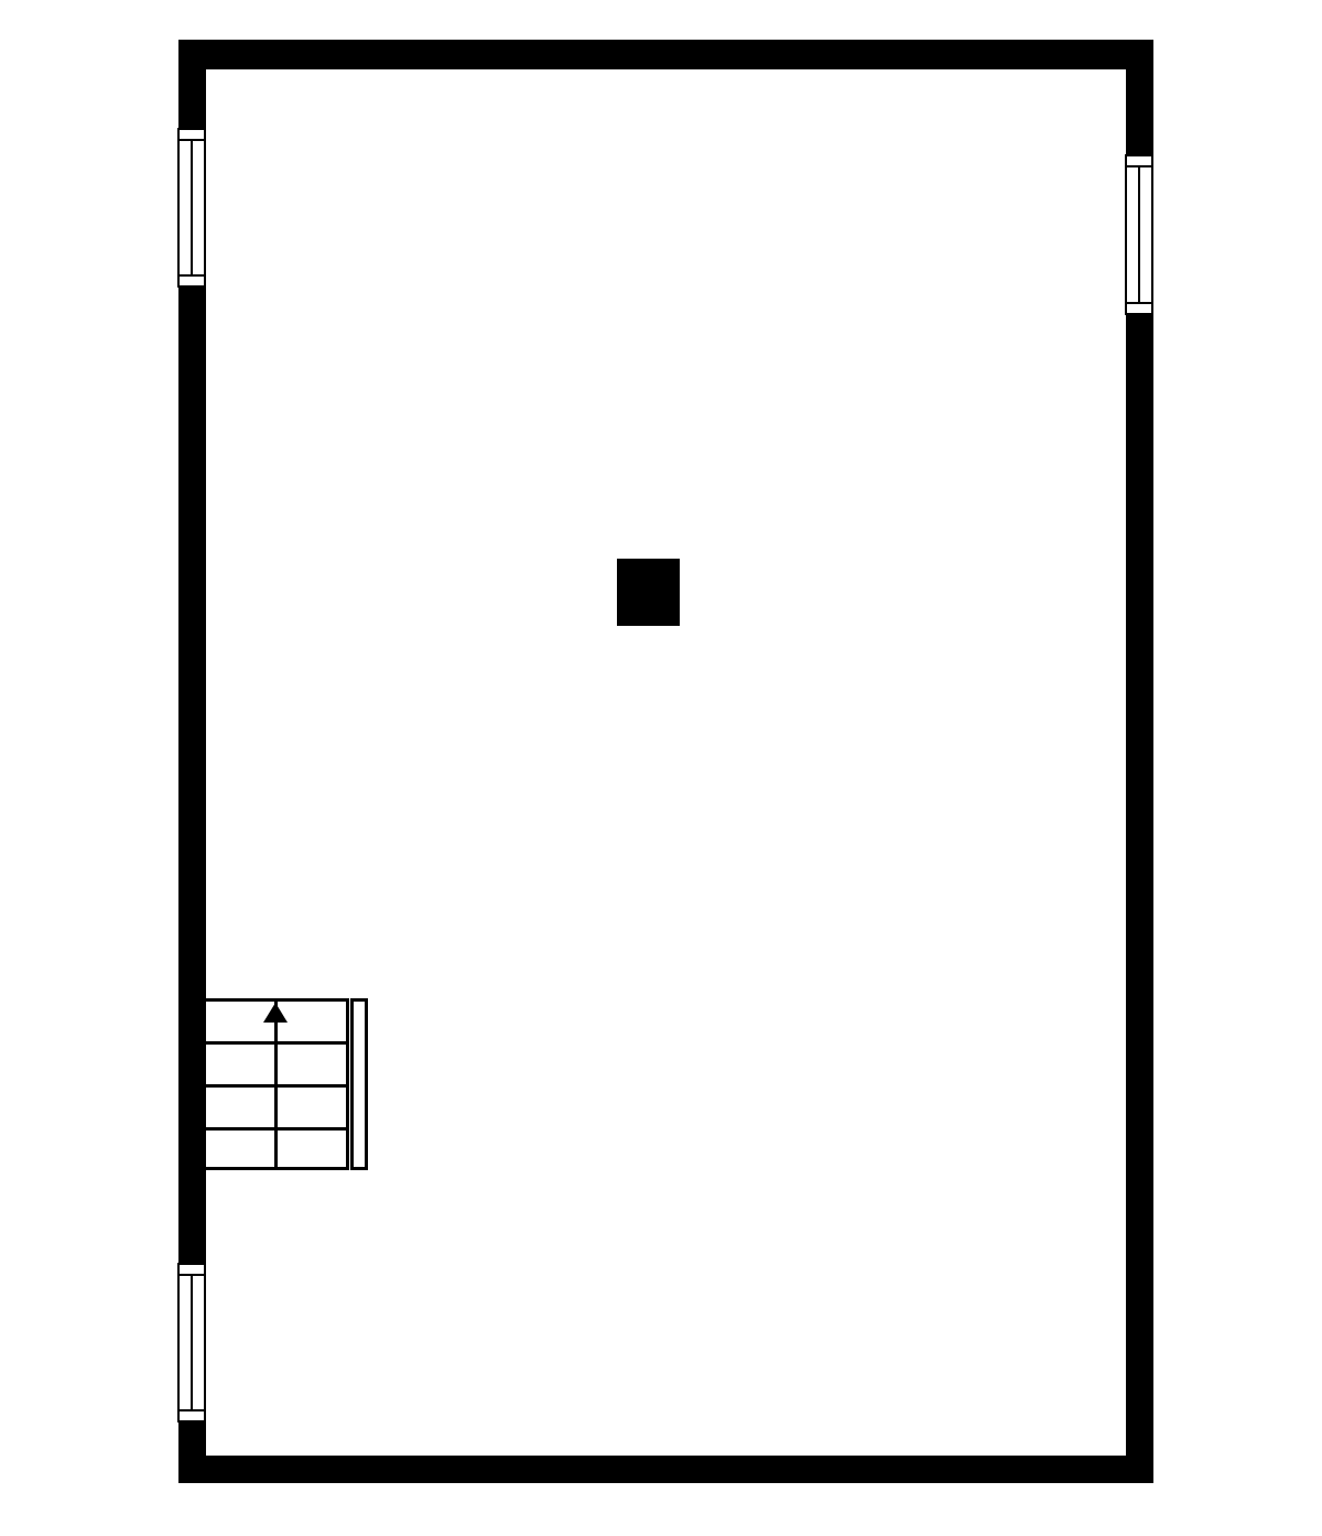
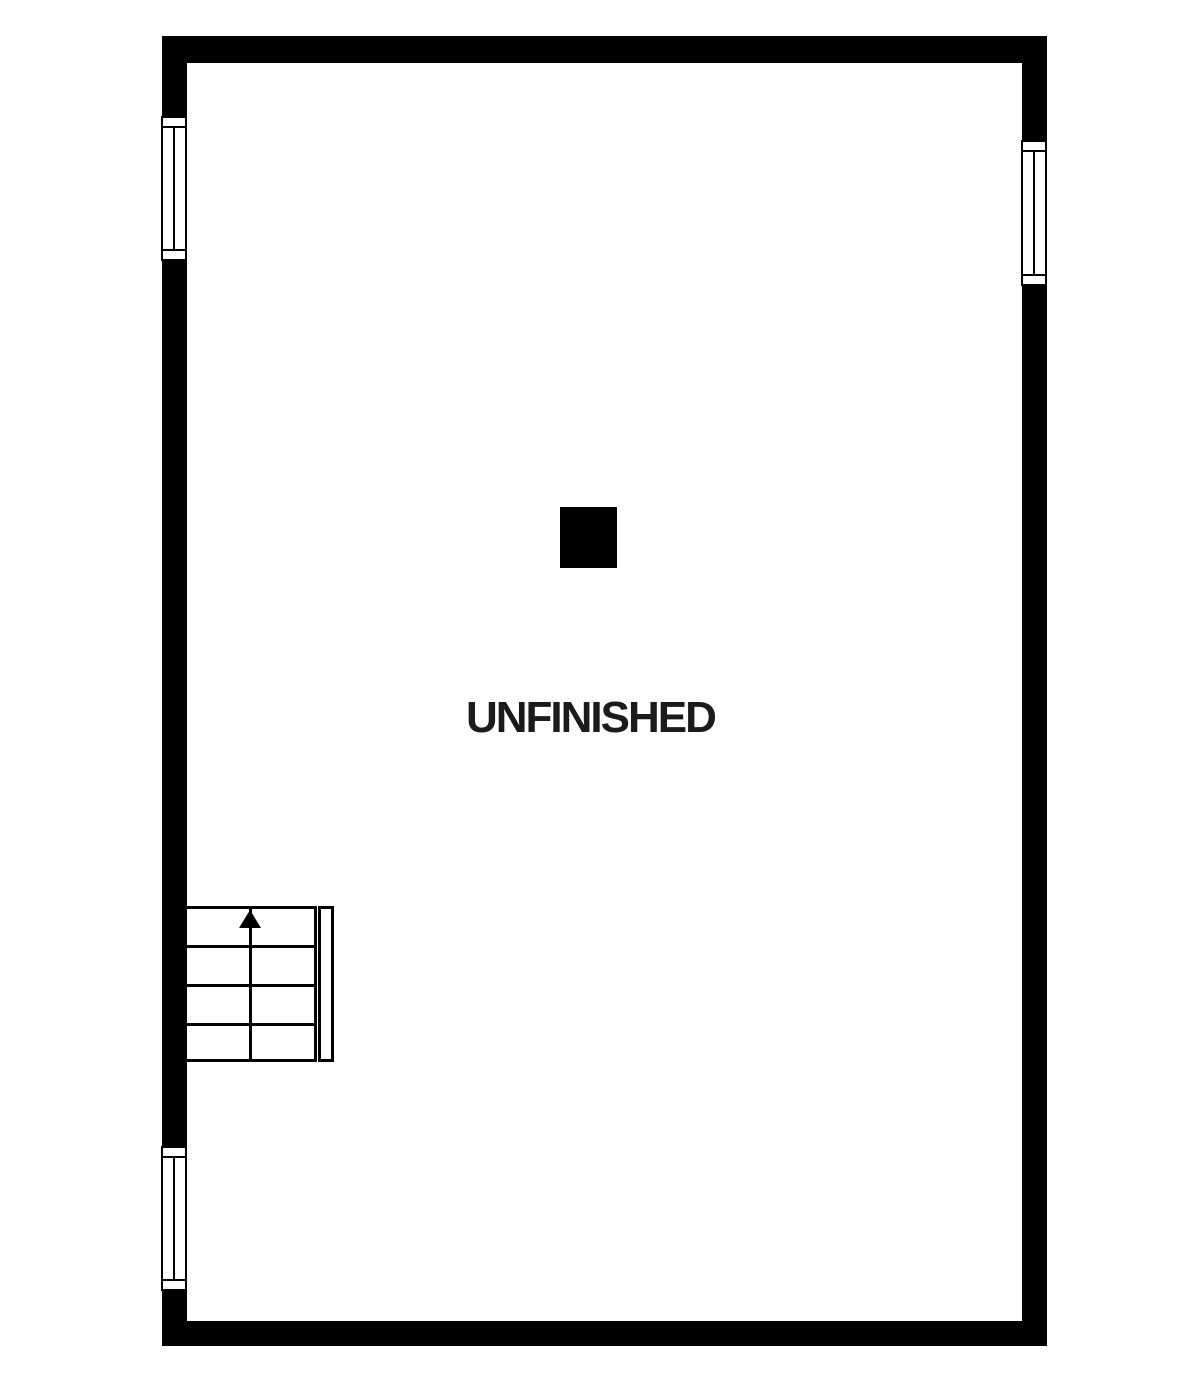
+ UNFINISHED
